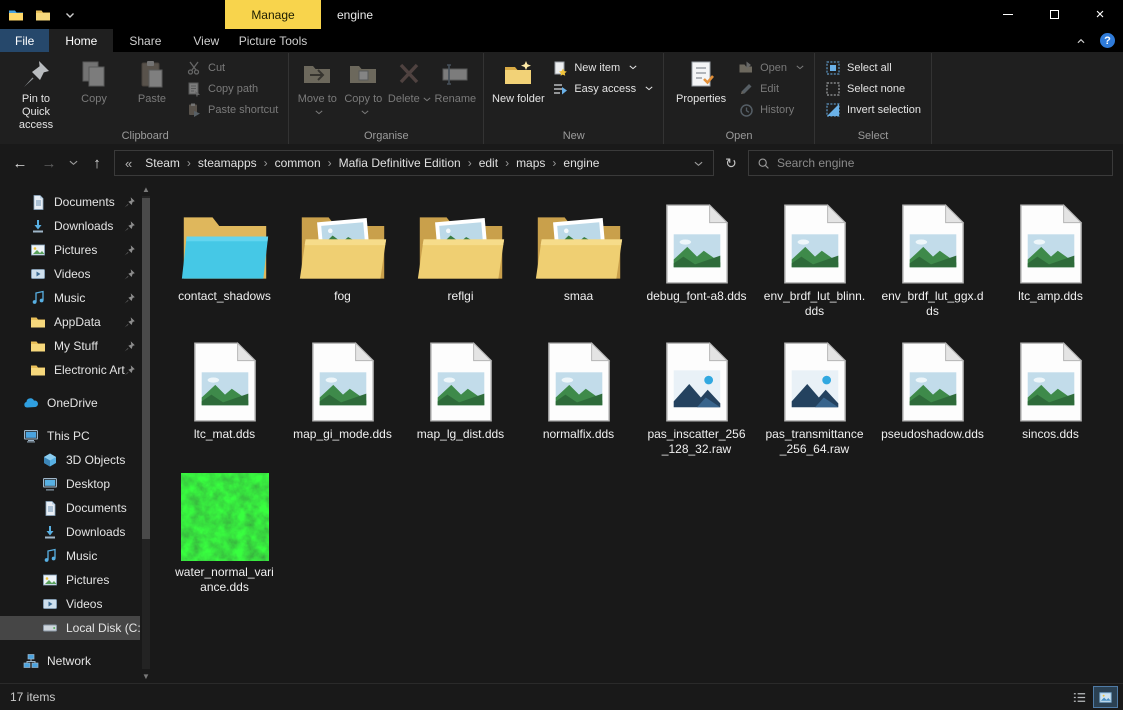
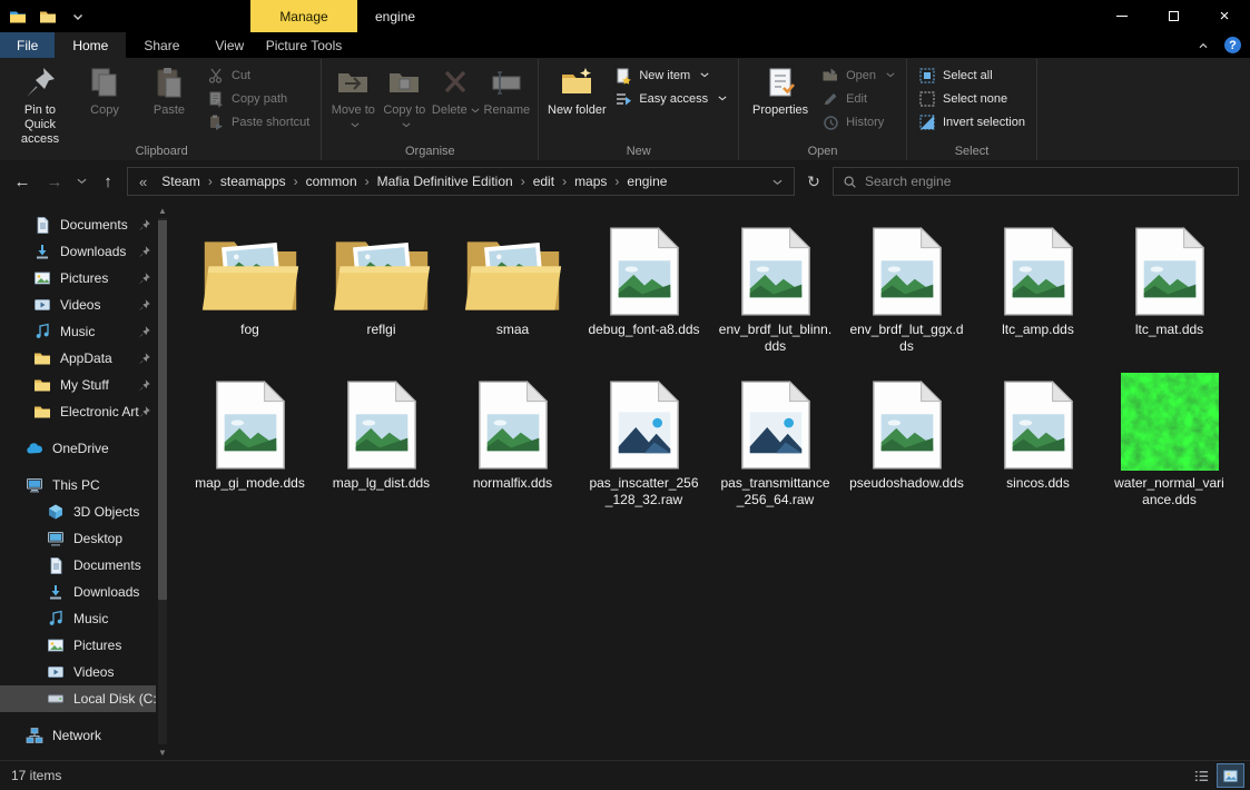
  Manage
  engine
  ×
  File
  Home
  Share
  View
  Picture Tools
  ?
  Pin to Quick access
  Copy
  Paste
  Cut
  Copy path
  Paste shortcut
  Clipboard
  Move to
  Copy to
  Delete
  Rename
  Organise
  New folder
  New item
  Easy access
  New
  Properties
  Open
  Edit
  History
  Open
  Select all
  Select none
  Invert selection
  Select
  ←
  →
  ↑
  «
  Steam
  ›
  steamapps
  ›
  common
  ›
  Mafia Definitive Edition
  ›
  edit
  ›
  maps
  ›
  engine
  ↻
  Search engine
  Documents
  Downloads
  Pictures
  Videos
  Music
  AppData
  My Stuff
  Electronic Art
  OneDrive
  This PC
  3D Objects
  Desktop
  Documents
  Downloads
  Music
  Pictures
  Videos
  Local Disk (C:
  Network
  ▲
  ▼
- contact_shadows
  fog
  reflgi
  smaa
  debug_font-a8.dds
  env_brdf_lut_blinn.dds
  env_brdf_lut_ggx.dds
  ltc_amp.dds
  ltc_mat.dds
  map_gi_mode.dds
  map_lg_dist.dds
  normalfix.dds
  pas_inscatter_256_128_32.raw
  pas_transmittance_256_64.raw
  pseudoshadow.dds
  sincos.dds
  water_normal_variance.dds
  17 items
